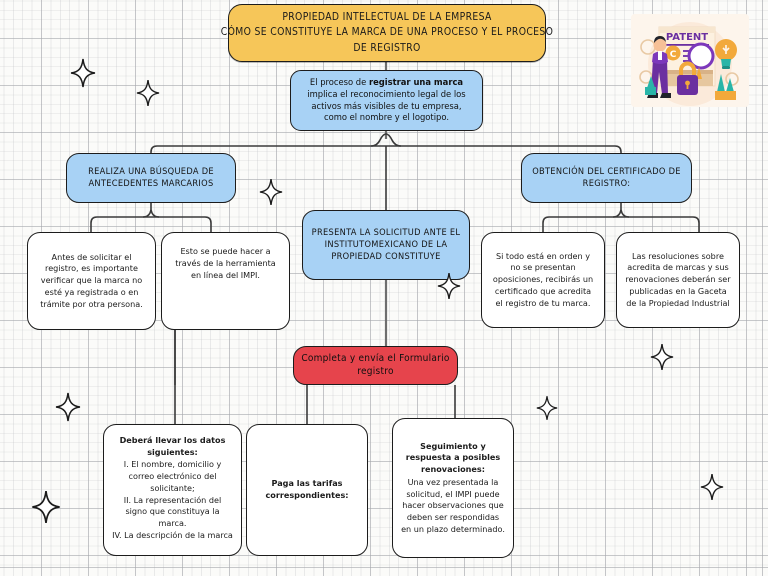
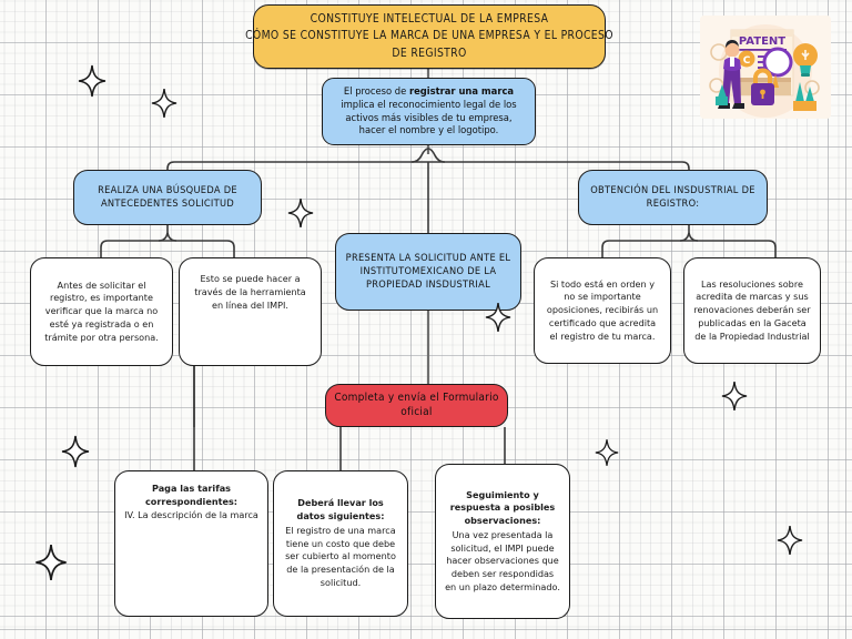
- PROPIEDAD INTELECTUAL DE LA EMPRESA
+ CONSTITUYE INTELECTUAL DE LA EMPRESA
- CÓMO SE CONSTITUYE LA MARCA DE UNA PROCESO Y EL PROCESO
+ CÓMO SE CONSTITUYE LA MARCA DE UNA EMPRESA Y EL PROCESO
  DE REGISTRO
- El proceso de registrar una marca implica el reconocimiento legal de los activos más visibles de tu empresa, como el nombre y el logotipo.
+ El proceso de registrar una marca implica el reconocimiento legal de los activos más visibles de tu empresa, hacer el nombre y el logotipo.
- REALIZA UNA BÚSQUEDA DE ANTECEDENTES MARCARIOS
+ REALIZA UNA BÚSQUEDA DE ANTECEDENTES SOLICITUD
  Antes de solicitar el registro, es importante verificar que la marca no esté ya registrada o en trámite por otra persona.
  Esto se puede hacer a través de la herramienta en línea del IMPI.
- OBTENCIÓN DEL CERTIFICADO DE REGISTRO:
+ OBTENCIÓN DEL INSDUSTRIAL DE REGISTRO:
- Si todo está en orden y no se presentan oposiciones, recibirás un certificado que acredita el registro de tu marca.
+ Si todo está en orden y no se importante oposiciones, recibirás un certificado que acredita el registro de tu marca.
  Las resoluciones sobre acredita de marcas y sus renovaciones deberán ser publicadas en la Gaceta de la Propiedad Industrial
- PRESENTA LA SOLICITUD ANTE EL INSTITUTOMEXICANO DE LA PROPIEDAD CONSTITUYE
+ PRESENTA LA SOLICITUD ANTE EL INSTITUTOMEXICANO DE LA PROPIEDAD INSDUSTRIAL
- Completa y envía el Formulario registro
+ Completa y envía el Formulario oficial
- Deberá llevar los datos siguientes:
+ Paga las tarifas correspondientes:
- I. El nombre, domicilio y correo electrónico del solicitante;
- II. La representación del signo que constituya la marca.
  IV. La descripción de la marca
- Paga las tarifas correspondientes:
+ Deberá llevar los datos siguientes:
+ El registro de una marca tiene un costo que debe ser cubierto al momento de la presentación de la solicitud.
- Seguimiento y respuesta a posibles renovaciones:
+ Seguimiento y respuesta a posibles observaciones:
  Una vez presentada la solicitud, el IMPI puede hacer observaciones que deben ser respondidas en un plazo determinado.
  PATENT
  C
